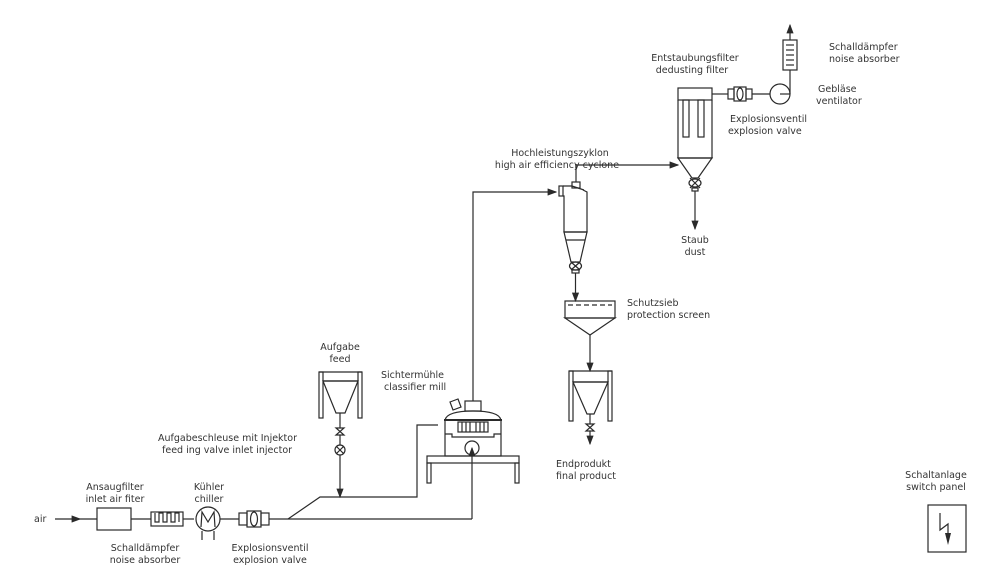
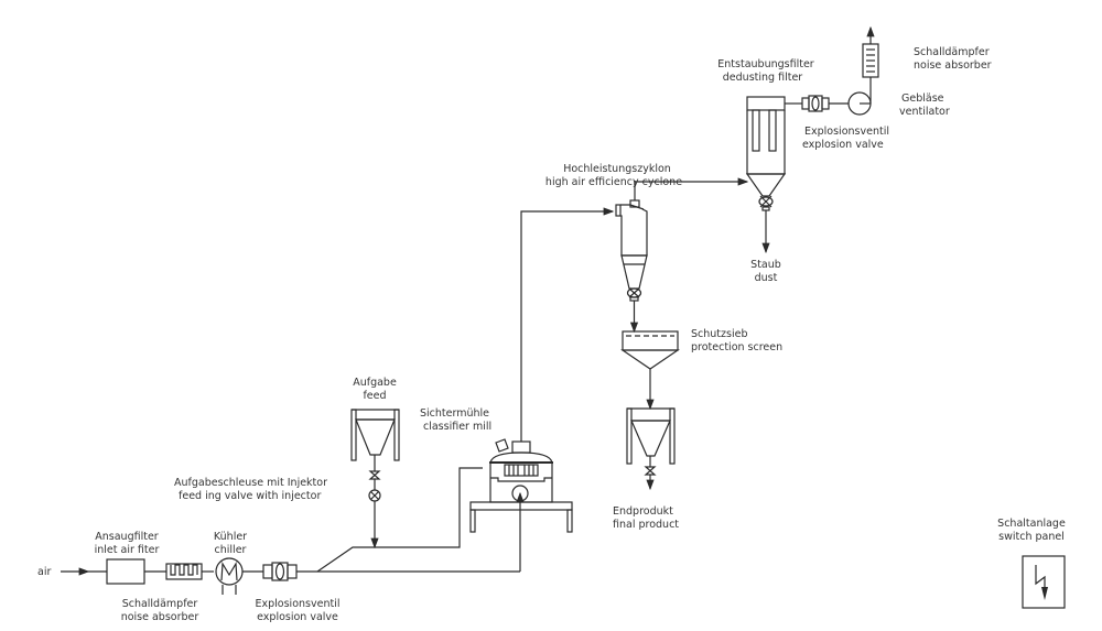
  air
  Ansaugfilter
  inlet air fiter
  Schalldämpfer
  noise absorber
  Kühler
  chiller
  Explosionsventil
  explosion valve
  Aufgabe
  feed
  Aufgabeschleuse mit Injektor
- feed ing valve inlet injector
+ feed ing valve with injector
  Sichtermühle
  classifier mill
  Hochleistungszyklon
  Schutzsieb
  protection screen
  Endprodukt
  final product
  Entstaubungsfilter
  dedusting filter
  Staub
  dust
  Explosionsventil
  explosion valve
  Gebläse
  ventilator
  Schalldämpfer
  noise absorber
  Schaltanlage
  switch panel
